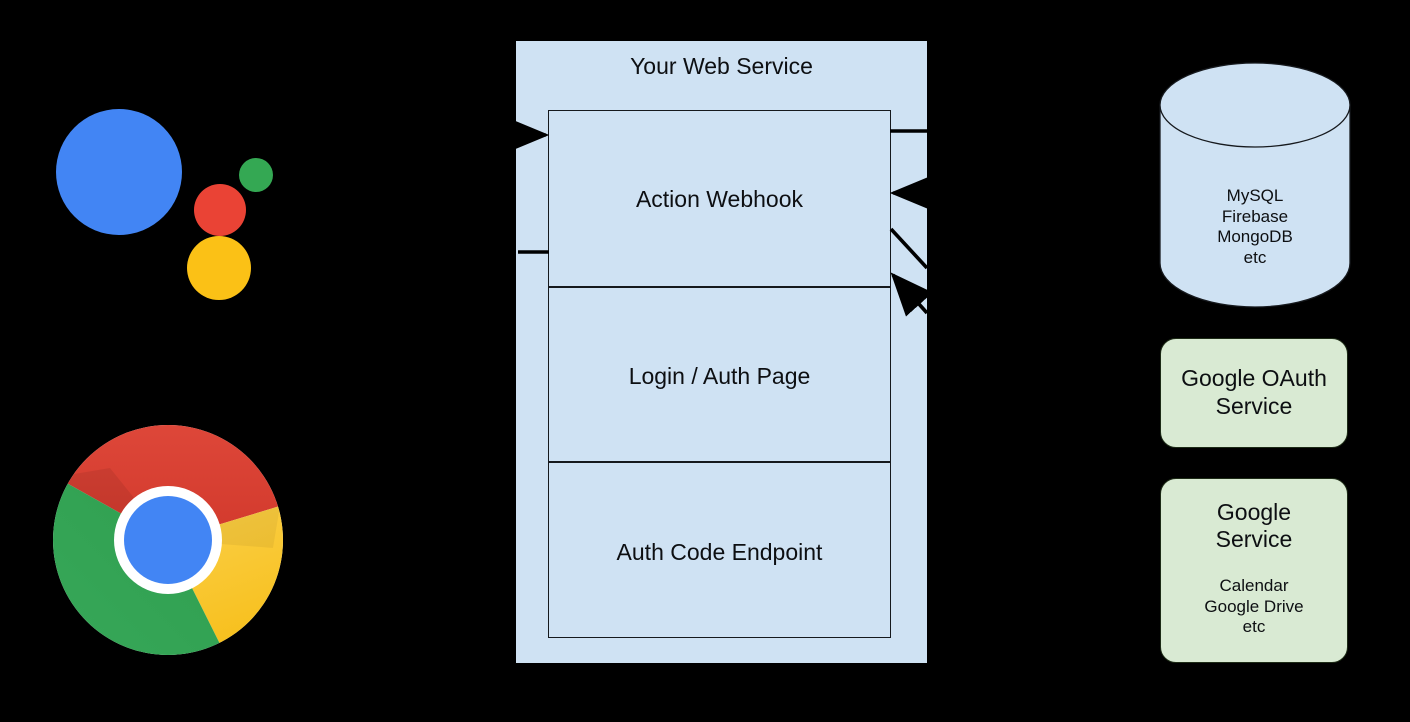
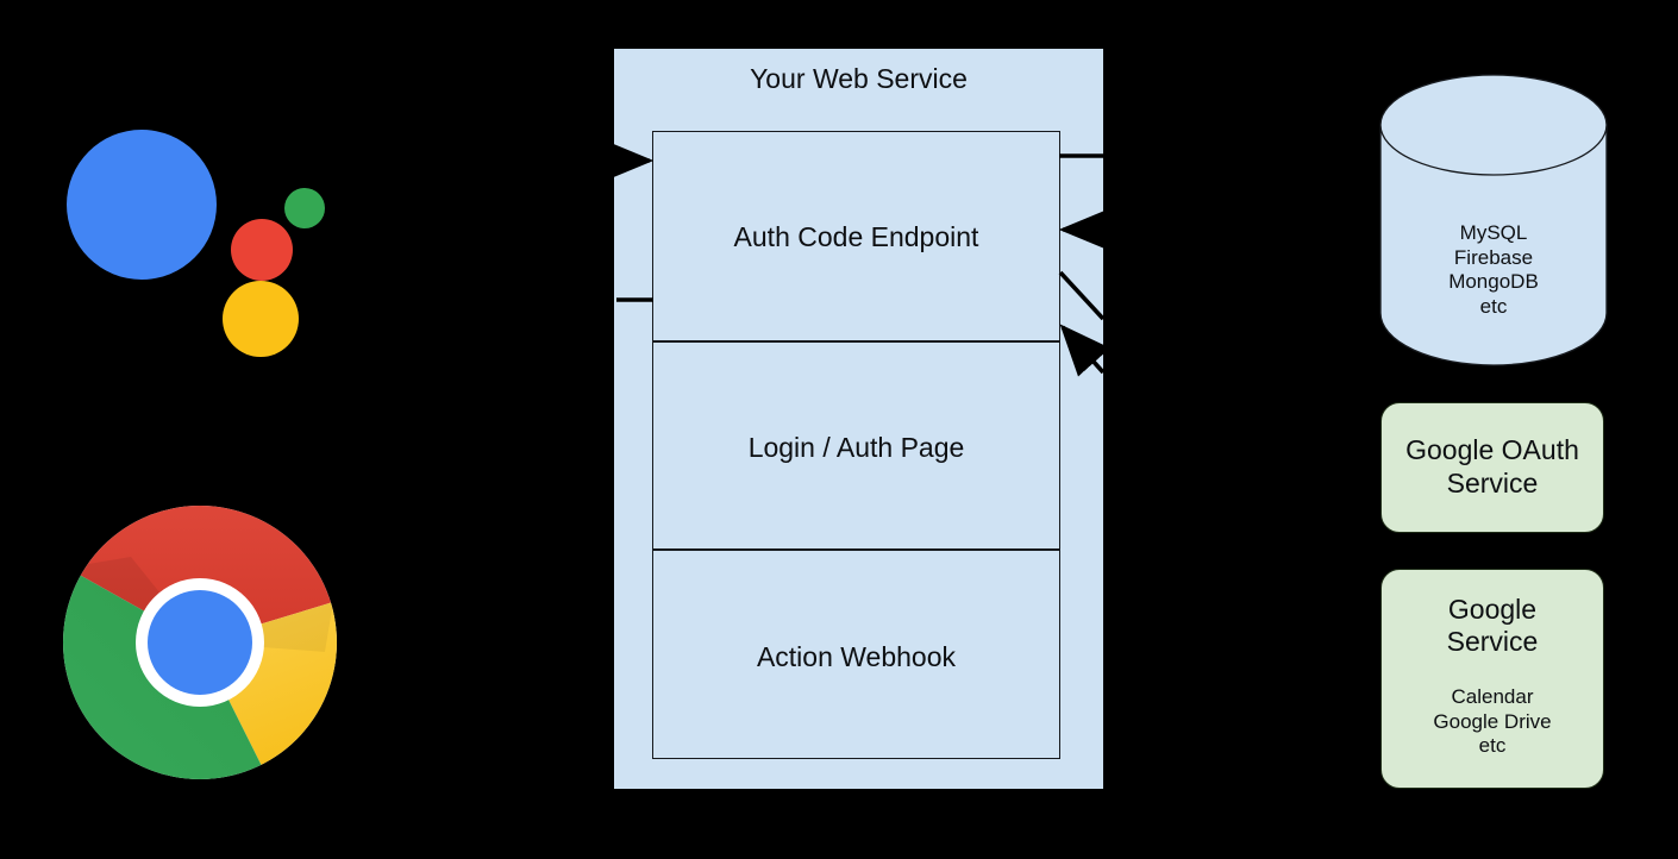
  Your Web Service
- Action Webhook
+ Auth Code Endpoint
  Login / Auth Page
- Auth Code Endpoint
+ Action Webhook
  MySQL
  Firebase
  MongoDB
  etc
  Google OAuth
  Service
  Google
  Service
  Calendar
  Google Drive
  etc
